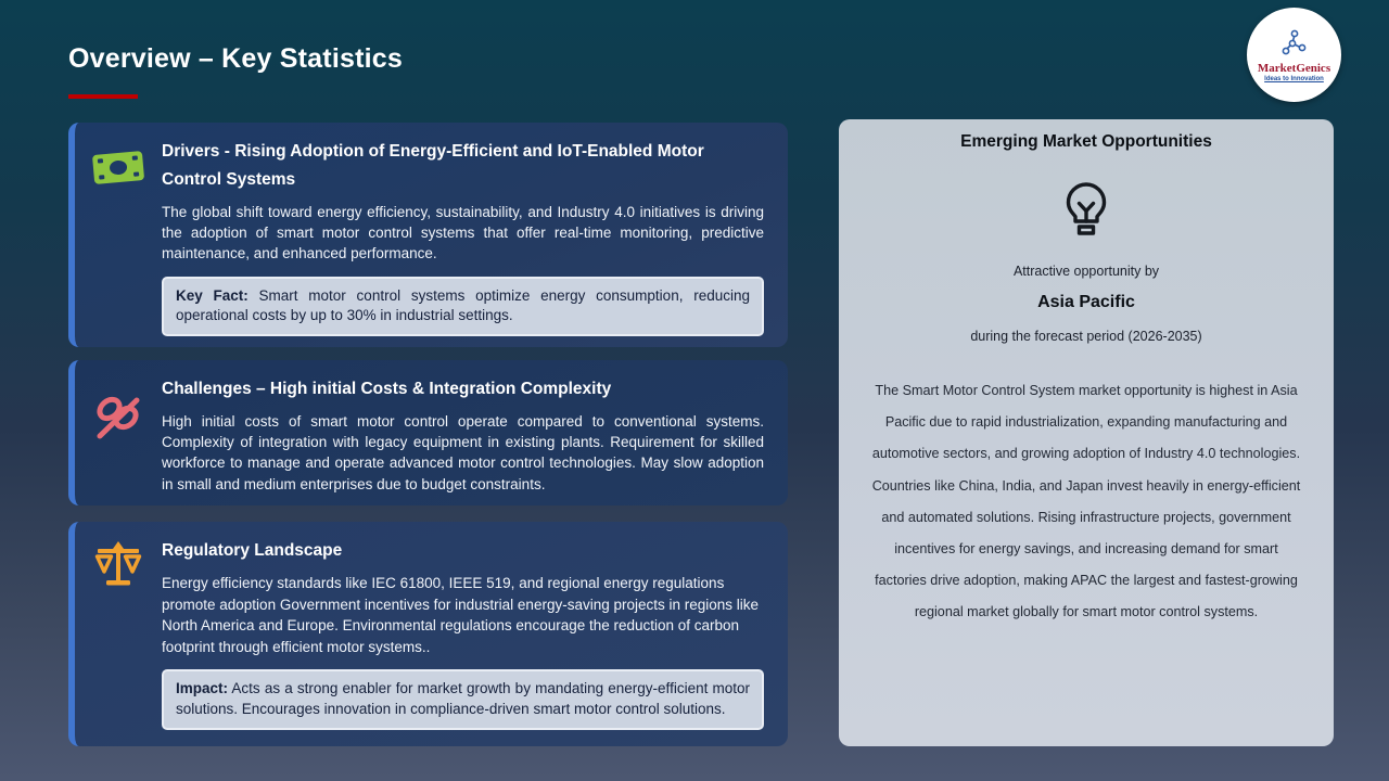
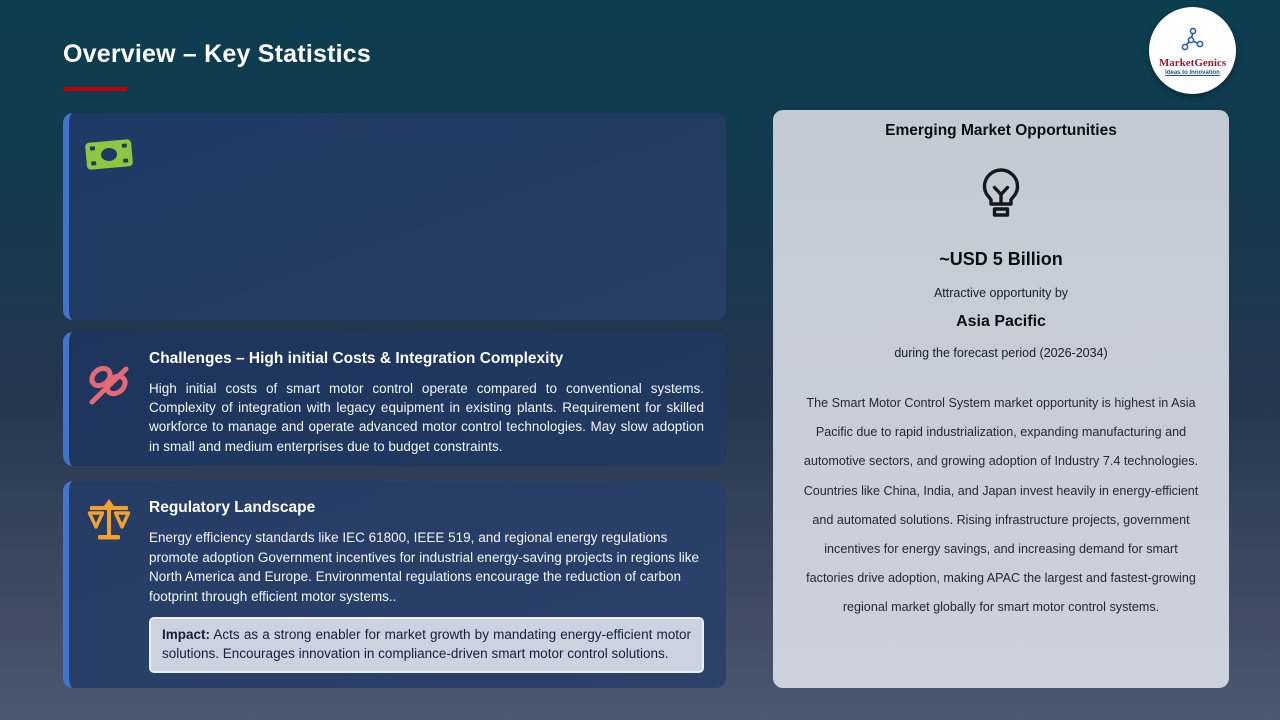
  Overview – Key Statistics
  MarketGenics
- Drivers - Rising Adoption of Energy-Efficient and IoT-Enabled Motor Control Systems
- The global shift toward energy efficiency, sustainability, and Industry 4.0 initiatives is driving the adoption of smart motor control systems that offer real-time monitoring, predictive maintenance, and enhanced performance.
- Key Fact: Smart motor control systems optimize energy consumption, reducing operational costs by up to 30% in industrial settings.
  Challenges – High initial Costs & Integration Complexity
  High initial costs of smart motor control operate compared to conventional systems. Complexity of integration with legacy equipment in existing plants. Requirement for skilled workforce to manage and operate advanced motor control technologies. May slow adoption in small and medium enterprises due to budget constraints.
  Regulatory Landscape
  Energy efficiency standards like IEC 61800, IEEE 519, and regional energy regulations promote adoption Government incentives for industrial energy-saving projects in regions like North America and Europe. Environmental regulations encourage the reduction of carbon footprint through efficient motor systems..
  Impact: Acts as a strong enabler for market growth by mandating energy-efficient motor solutions. Encourages innovation in compliance-driven smart motor control solutions.
  Emerging Market Opportunities
+ ~USD 5 Billion
  Attractive opportunity by
  Asia Pacific
- during the forecast period (2026-2035)
+ during the forecast period (2026-2034)
- The Smart Motor Control System market opportunity is highest in Asia Pacific due to rapid industrialization, expanding manufacturing and automotive sectors, and growing adoption of Industry 4.0 technologies. Countries like China, India, and Japan invest heavily in energy-efficient and automated solutions. Rising infrastructure projects, government incentives for energy savings, and increasing demand for smart factories drive adoption, making APAC the largest and fastest-growing regional market globally for smart motor control systems.
+ The Smart Motor Control System market opportunity is highest in Asia Pacific due to rapid industrialization, expanding manufacturing and automotive sectors, and growing adoption of Industry 7.4 technologies. Countries like China, India, and Japan invest heavily in energy-efficient and automated solutions. Rising infrastructure projects, government incentives for energy savings, and increasing demand for smart factories drive adoption, making APAC the largest and fastest-growing regional market globally for smart motor control systems.
